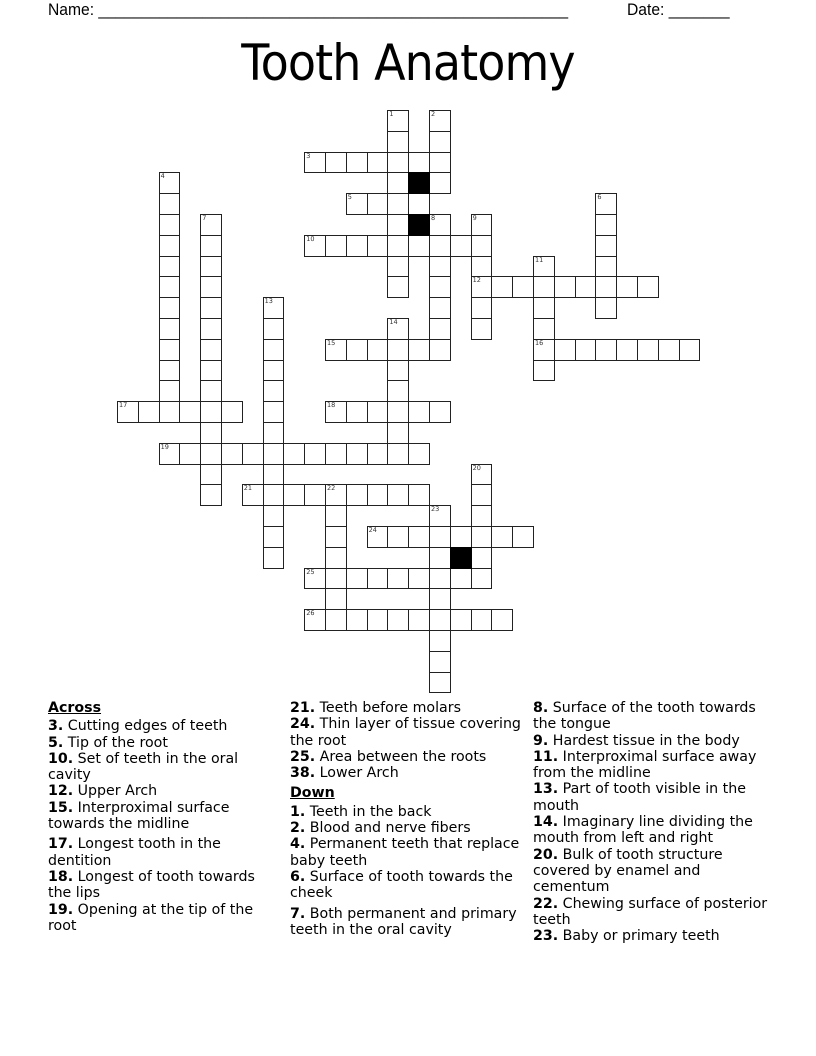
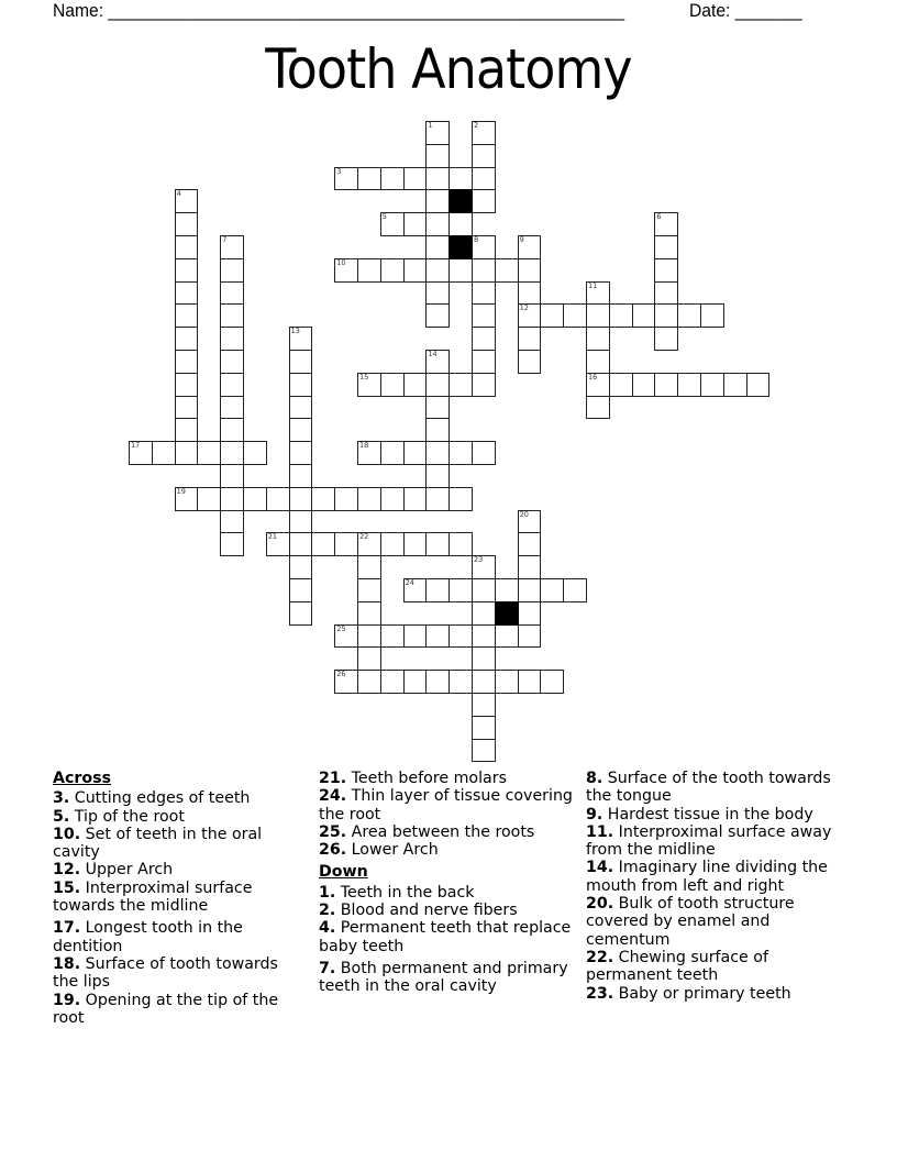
  Name: ______________________________________________________
  Date: _______
  Tooth Anatomy
  3
  5
  10
  12
  15
  16
  17
  18
  19
  21
  22
  24
  25
  26
  1
  2
  4
  6
  7
  8
  9
  11
  13
  14
  20
  23
  Across
  3. Cutting edges of teeth
  5. Tip of the root
  10. Set of teeth in the oral cavity
  12. Upper Arch
  15. Interproximal surface towards the midline
  17. Longest tooth in the dentition
- 18. Longest of tooth towards the lips
+ 18. Surface of tooth towards the lips
  19. Opening at the tip of the root
  21. Teeth before molars
  24. Thin layer of tissue covering the root
  25. Area between the roots
- 38. Lower Arch
+ 26. Lower Arch
  Down
  1. Teeth in the back
  2. Blood and nerve fibers
  4. Permanent teeth that replace baby teeth
- 6. Surface of tooth towards the cheek
  7. Both permanent and primary teeth in the oral cavity
  8. Surface of the tooth towards the tongue
  9. Hardest tissue in the body
  11. Interproximal surface away from the midline
- 13. Part of tooth visible in the mouth
  14. Imaginary line dividing the mouth from left and right
  20. Bulk of tooth structure covered by enamel and cementum
- 22. Chewing surface of posterior teeth
+ 22. Chewing surface of permanent teeth
  23. Baby or primary teeth
